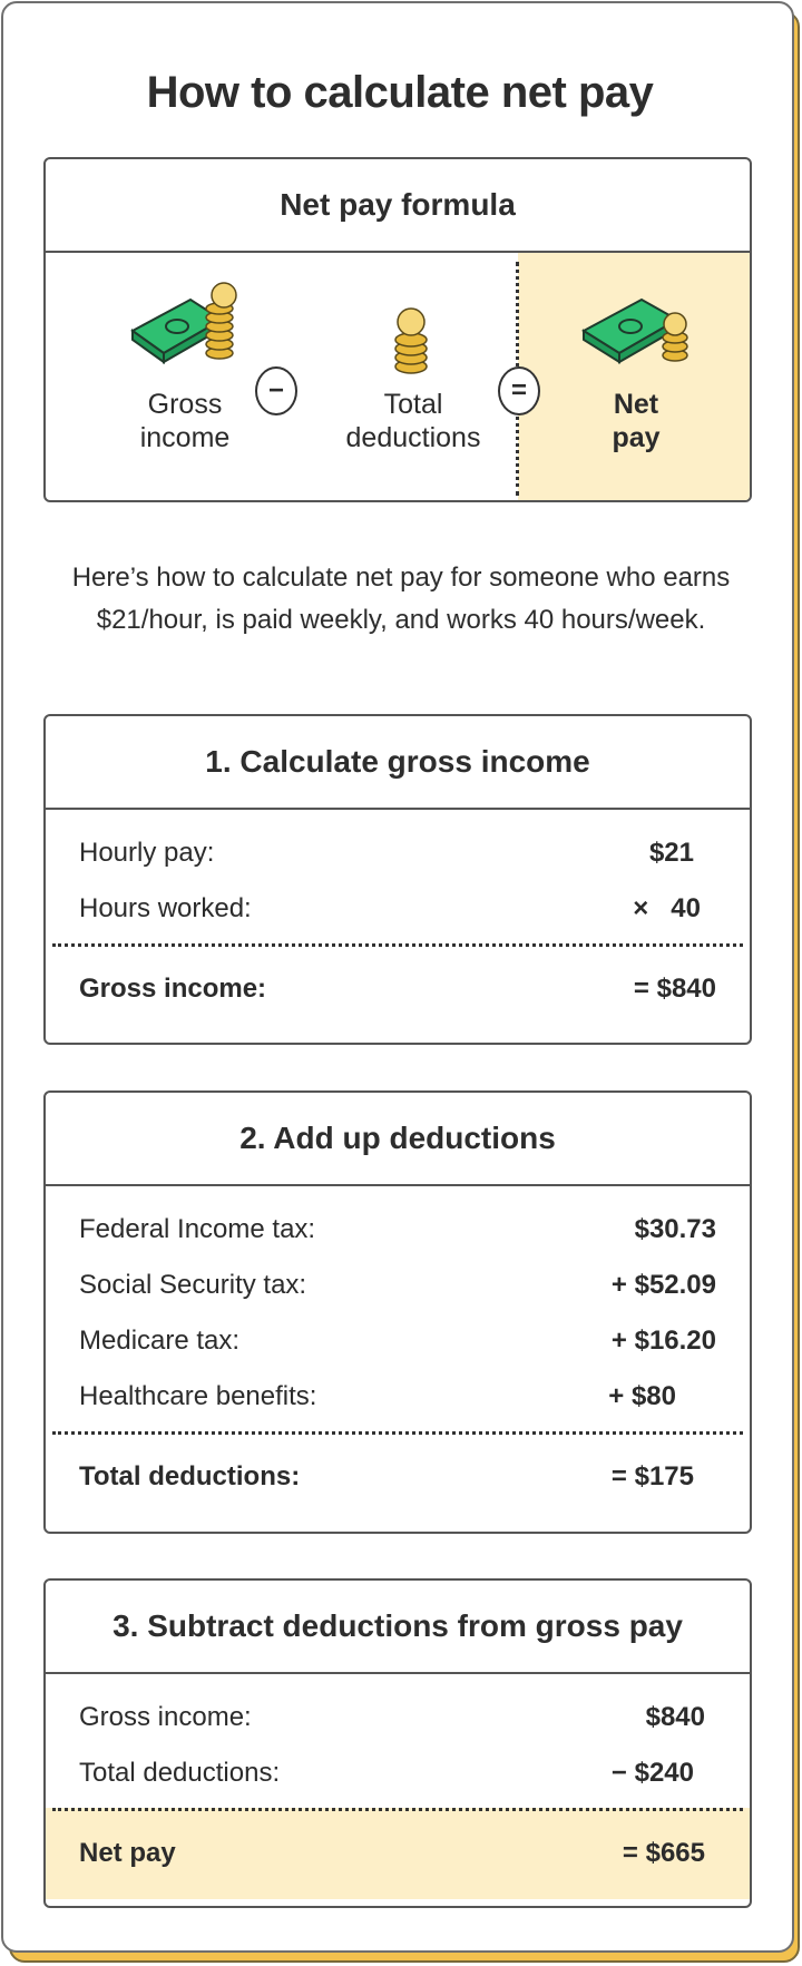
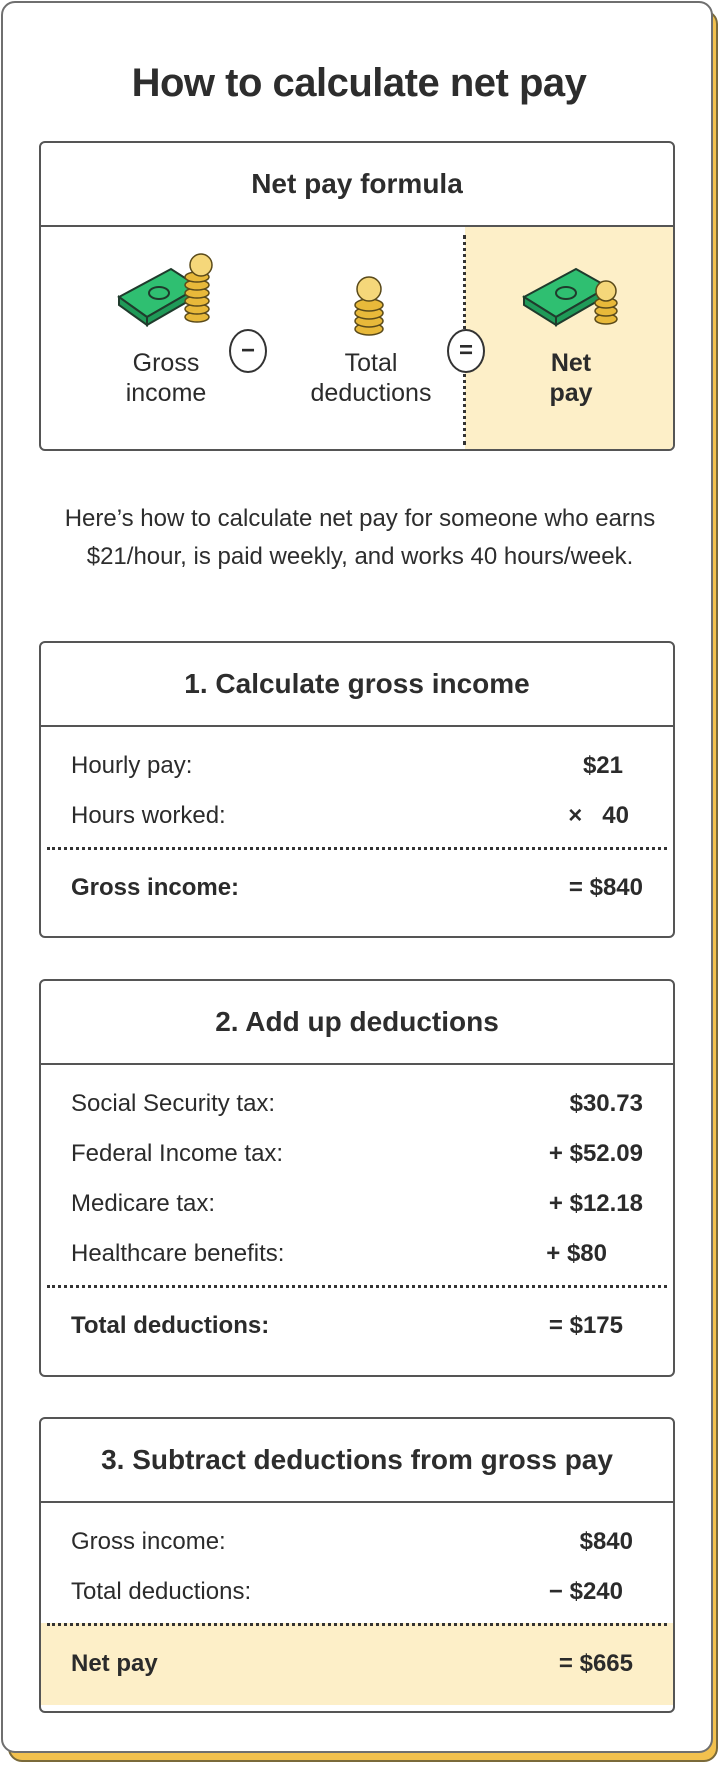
  How to calculate net pay
  Net pay formula
  Gross
  income
  −
  Total
  deductions
  =
  Net
  pay
  Here’s how to calculate net pay for someone who earns $21/hour, is paid weekly, and works 40 hours/week.
  1. Calculate gross income
  Hourly pay:
  $21
  Hours worked:
  × 40
  Gross income:
  = $840
  2. Add up deductions
- Federal Income tax:
+ Social Security tax:
  $30.73
- Social Security tax:
+ Federal Income tax:
  + $52.09
  Medicare tax:
- + $16.20
+ + $12.18
  Healthcare benefits:
  + $80
  Total deductions:
  = $175
  3. Subtract deductions from gross pay
  Gross income:
  $840
  Total deductions:
  − $240
  Net pay
  = $665
